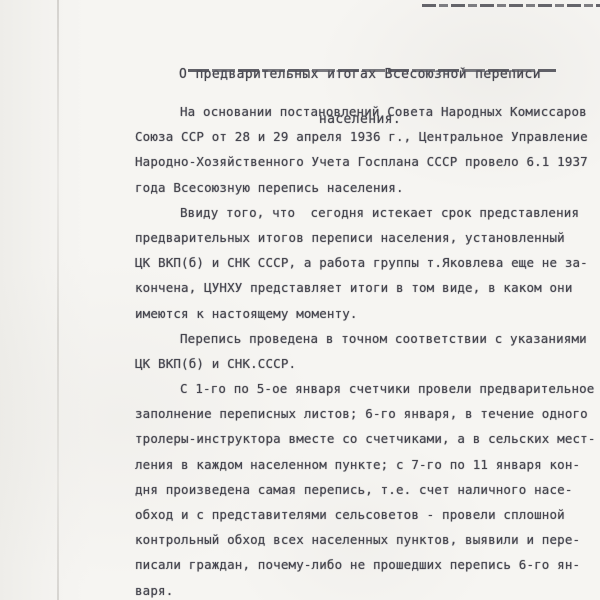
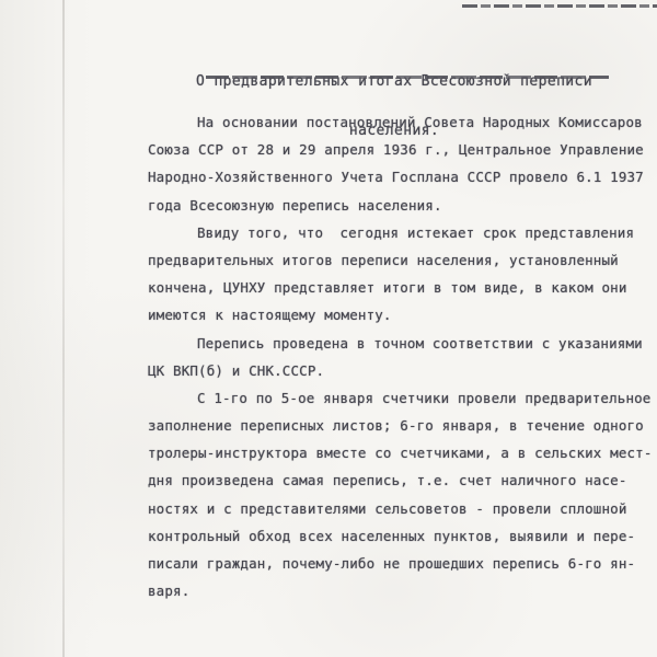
  О предварительных итогах Всесоюзной переписи
  населения.
  На основании постановлений Совета Народных Комиссаров
  Союза ССР от 28 и 29 апреля 1936 г., Центральное Управление
  Народно-Хозяйственного Учета Госплана СССР провело 6.1 1937
  года Всесоюзную перепись населения.
  Ввиду того, что сегодня истекает срок представления
  предварительных итогов переписи населения, установленный
- ЦК ВКП(б) и СНК СССР, а работа группы т.Яковлева еще не за-
  кончена, ЦУНХУ представляет итоги в том виде, в каком они
  имеются к настоящему моменту.
  Перепись проведена в точном соответствии с указаниями
  ЦК ВКП(б) и СНК.СССР.
  С 1-го по 5-ое января счетчики провели предварительное
  заполнение переписных листов; 6-го января, в течение одного
  тролеры-инструктора вместе со счетчиками, а в сельских мест-
- ления в каждом населенном пункте; с 7-го по 11 января кон-
  дня произведена самая перепись, т.е. счет наличного насе-
- обход и с представителями сельсоветов - провели сплошной
+ ностях и с представителями сельсоветов - провели сплошной
  контрольный обход всех населенных пунктов, выявили и пере-
  писали граждан, почему-либо не прошедших перепись 6-го ян-
  варя.
